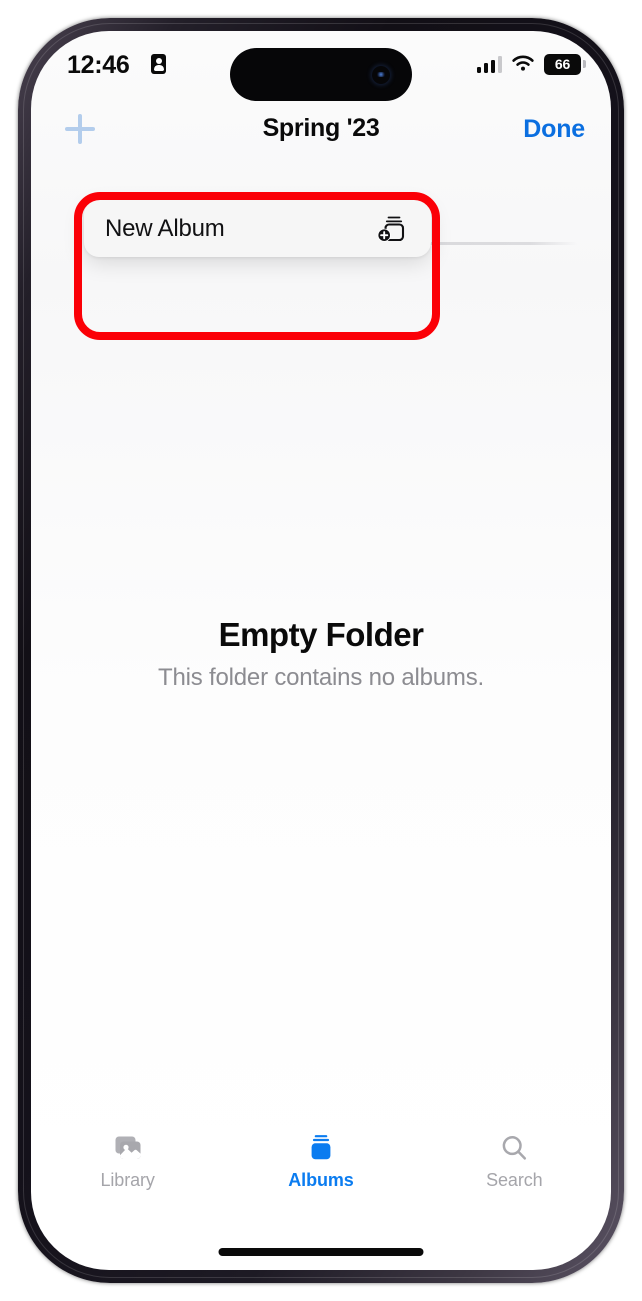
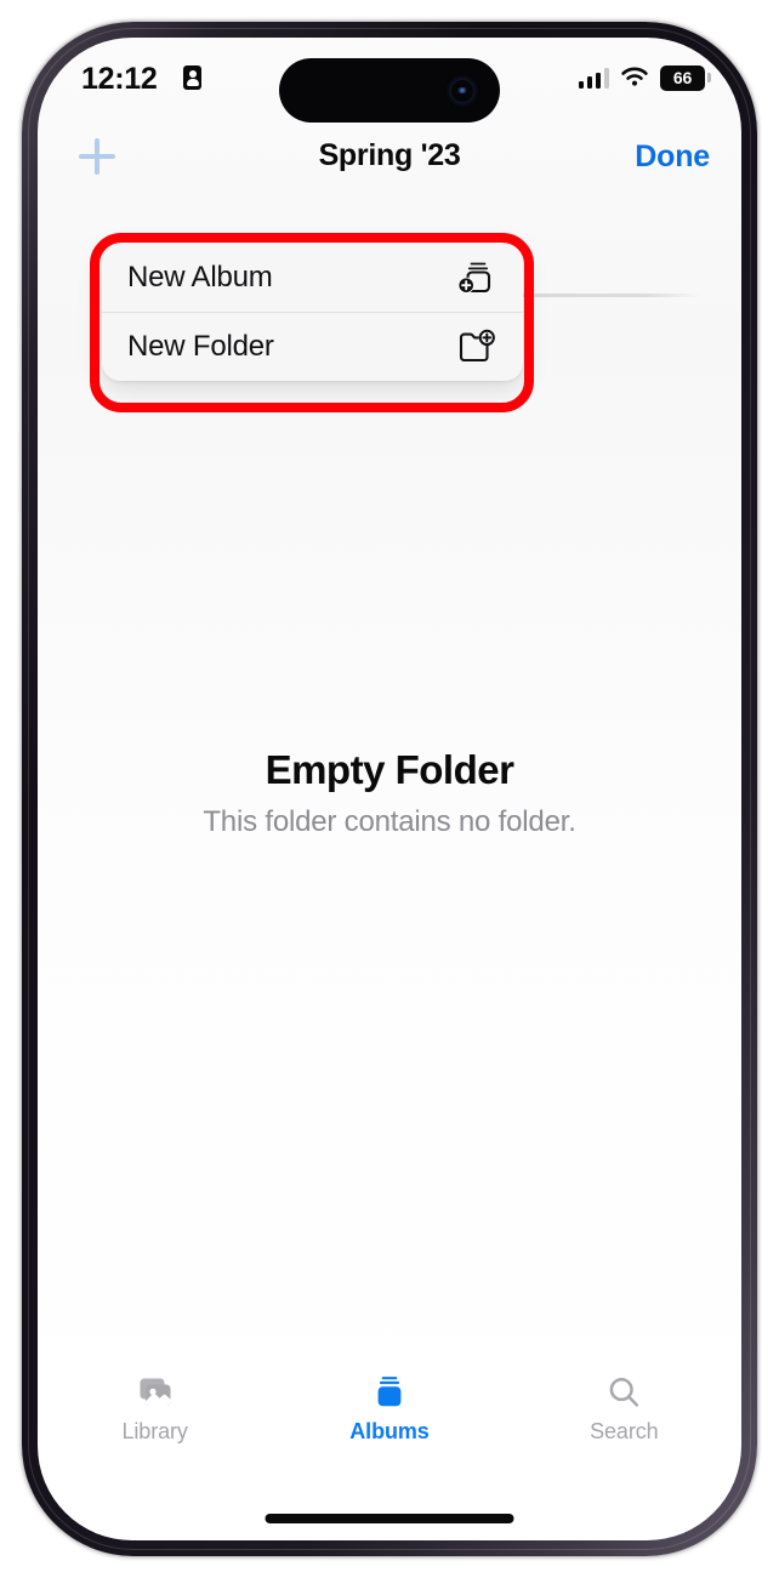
- 12:46
+ 12:12
  66
  Spring '23
  Done
  New Album
+ New Folder
  Empty Folder
- This folder contains no albums.
+ This folder contains no folder.
  Library
  Albums
  Search
